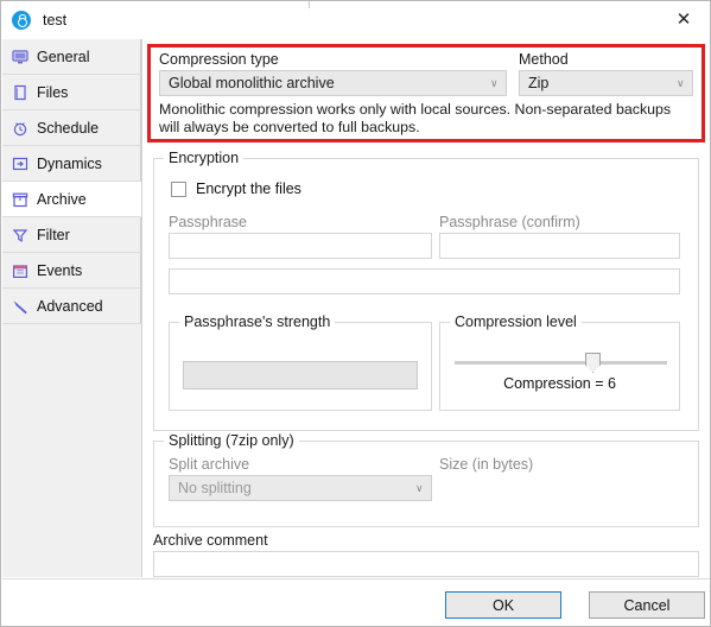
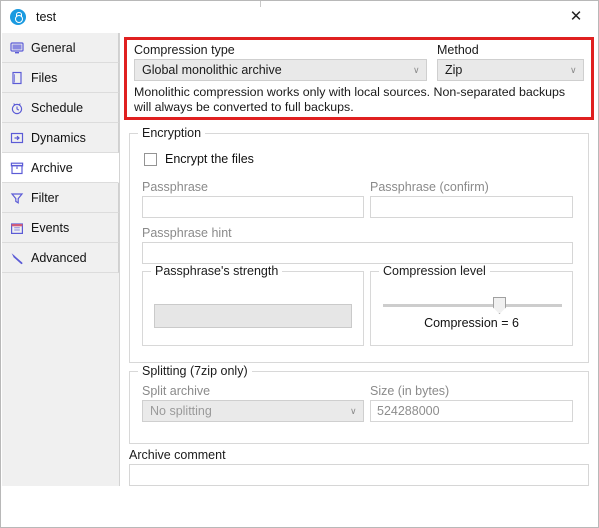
  test
  ✕
  General
  Files
  Schedule
  Dynamics
  Archive
  Filter
  Events
  Advanced
  Compression type
  Global monolithic archive
  ∨
  Method
  Zip
  ∨
  Monolithic compression works only with local sources. Non-separated backups will always be converted to full backups.
  Encryption
  Encrypt the files
  Passphrase
  Passphrase (confirm)
+ Passphrase hint
  Passphrase's strength
  Compression level
  Compression = 6
  Splitting (7zip only)
  Split archive
  No splitting
  ∨
  Size (in bytes)
+ 524288000
  Archive comment
- OK
- Cancel
